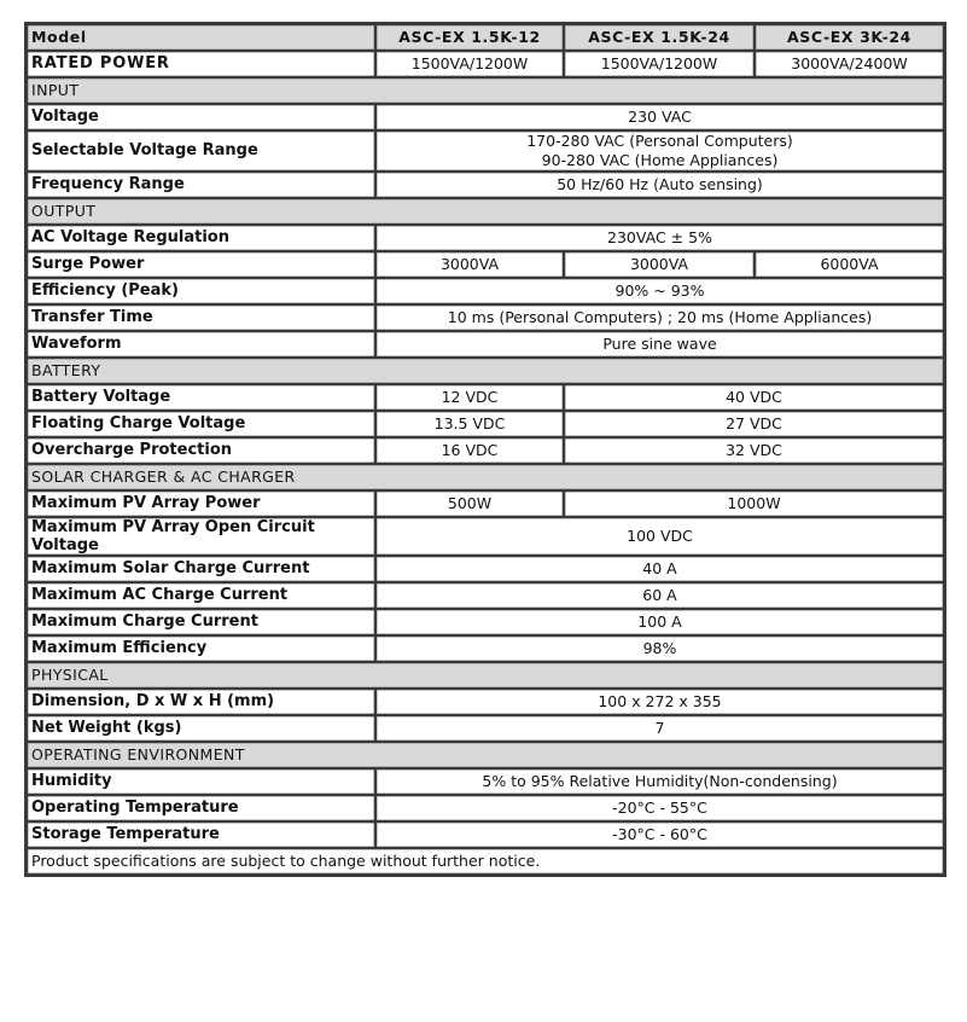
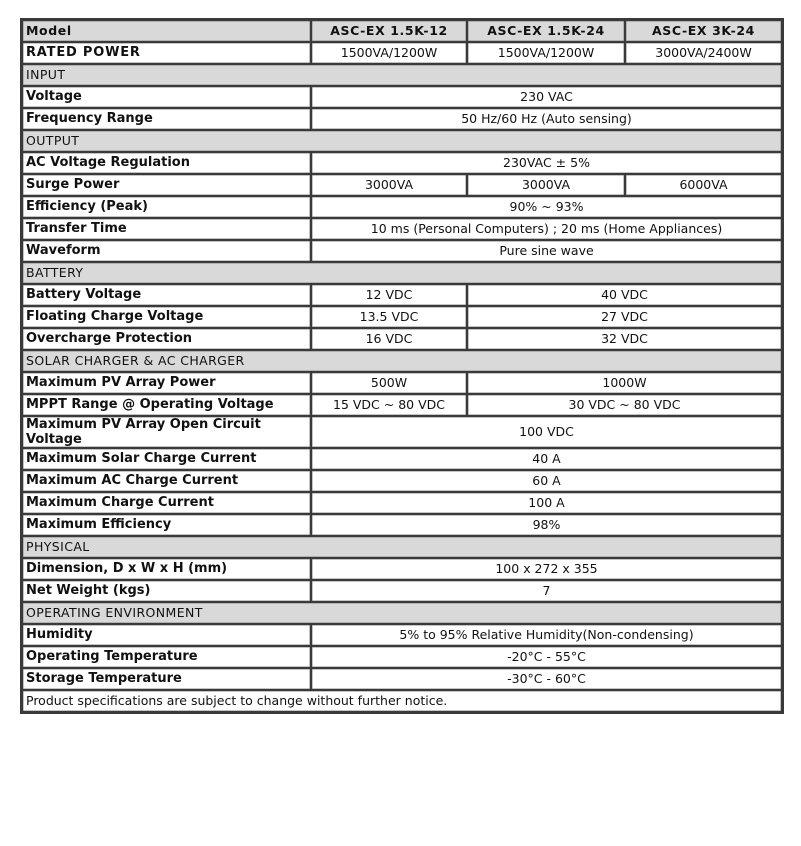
  Model	ASC-EX 1.5K-12	ASC-EX 1.5K-24	ASC-EX 3K-24
  RATED POWER	1500VA/1200W	1500VA/1200W	3000VA/2400W
  INPUT
  Voltage	230 VAC
- Selectable Voltage Range	170-280 VAC (Personal Computers) 90-280 VAC (Home Appliances)
  Frequency Range	50 Hz/60 Hz (Auto sensing)
  OUTPUT
  AC Voltage Regulation	230VAC ± 5%
  Surge Power	3000VA	3000VA	6000VA
  Efficiency (Peak)	90% ~ 93%
  Transfer Time	10 ms (Personal Computers) ; 20 ms (Home Appliances)
  Waveform	Pure sine wave
  BATTERY
  Battery Voltage	12 VDC	40 VDC
  Floating Charge Voltage	13.5 VDC	27 VDC
  Overcharge Protection	16 VDC	32 VDC
  SOLAR CHARGER & AC CHARGER
  Maximum PV Array Power	500W	1000W
+ MPPT Range @ Operating Voltage	15 VDC ~ 80 VDC	30 VDC ~ 80 VDC
  Maximum PV Array Open Circuit Voltage	100 VDC
  Maximum Solar Charge Current	40 A
  Maximum AC Charge Current	60 A
  Maximum Charge Current	100 A
  Maximum Efficiency	98%
  PHYSICAL
  Dimension, D x W x H (mm)	100 x 272 x 355
  Net Weight (kgs)	7
  OPERATING ENVIRONMENT
  Humidity	5% to 95% Relative Humidity(Non-condensing)
  Operating Temperature	-20°C - 55°C
  Storage Temperature	-30°C - 60°C
  Product specifications are subject to change without further notice.
